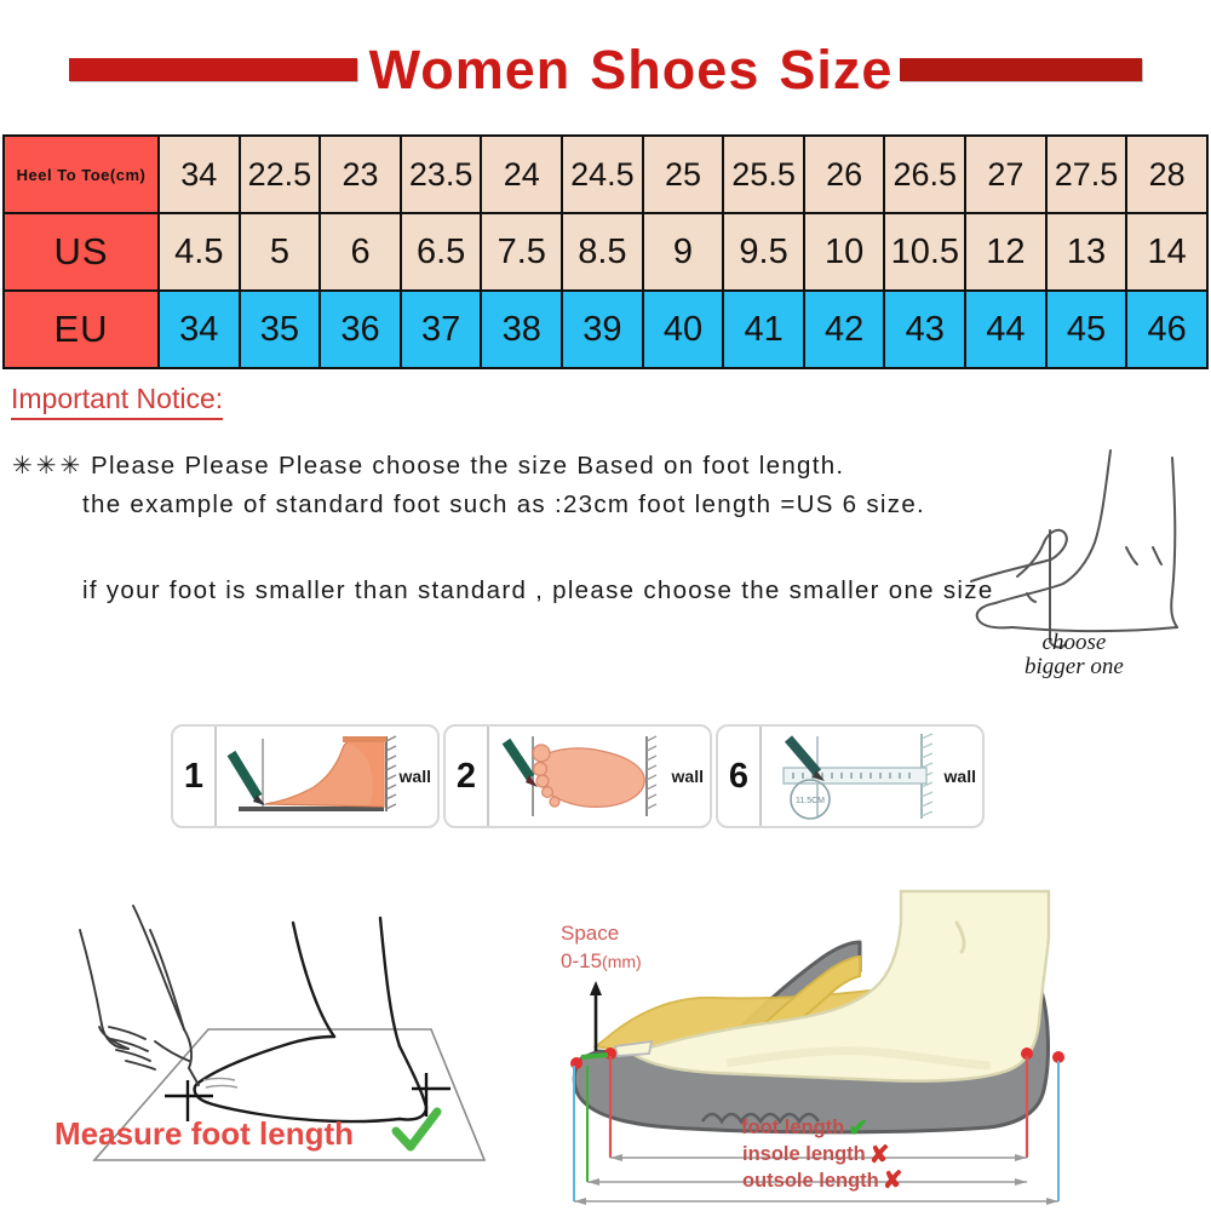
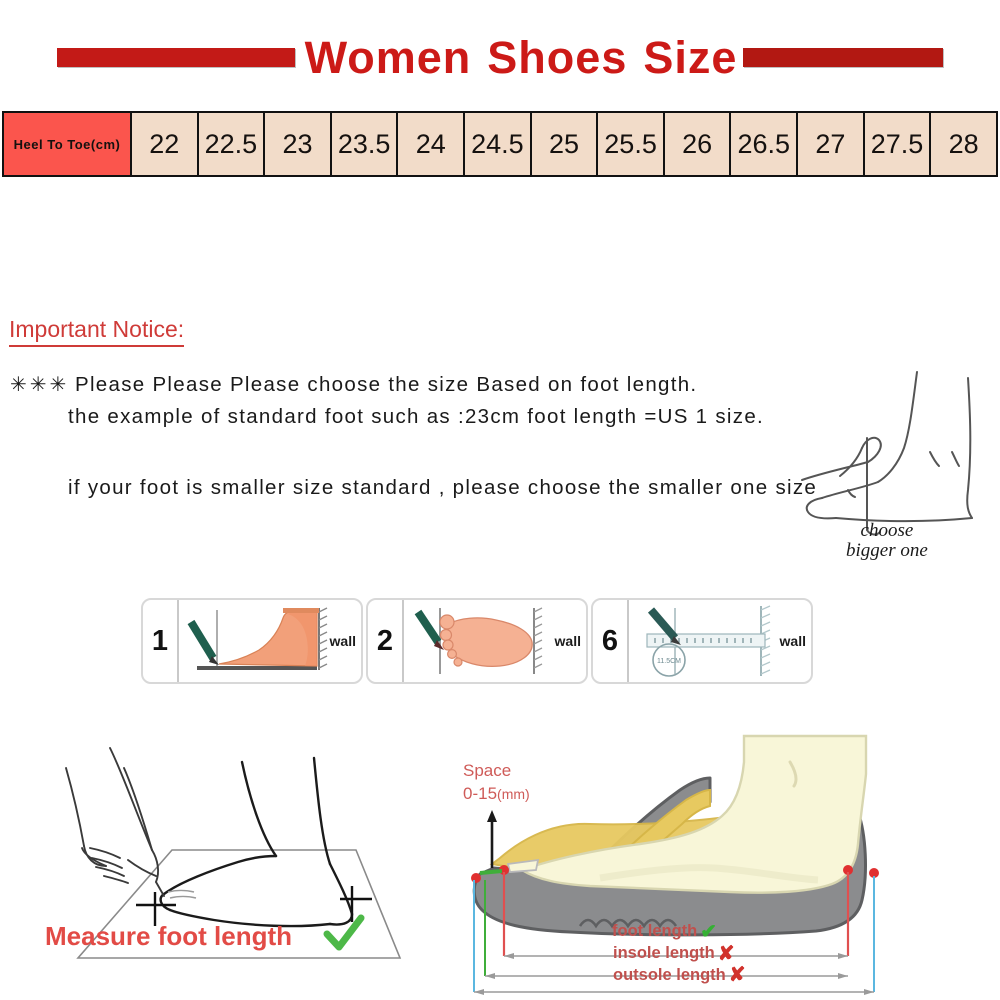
  Women Shoes Size
- Heel To Toe(cm)	34	22.5	23	23.5	24	24.5	25	25.5	26	26.5	27	27.5	28
+ Heel To Toe(cm)	22	22.5	23	23.5	24	24.5	25	25.5	26	26.5	27	27.5	28
- US	4.5	5	6	6.5	7.5	8.5	9	9.5	10	10.5	12	13	14
- EU	34	35	36	37	38	39	40	41	42	43	44	45	46
  Important Notice:
  ✳✳✳ Please Please Please choose the size Based on foot length.
- the example of standard foot such as :23cm foot length =US 6 size.
+ the example of standard foot such as :23cm foot length =US 1 size.
- if your foot is smaller than standard , please choose the smaller one size
+ if your foot is smaller size standard , please choose the smaller one size
  choose
  bigger one
  1
  wall
  2
  wall
  6
  wall
  Measure foot length
  Space
  0-15(mm)
  foot length
  ✔
  insole length
  ✘
  outsole length
  ✘
